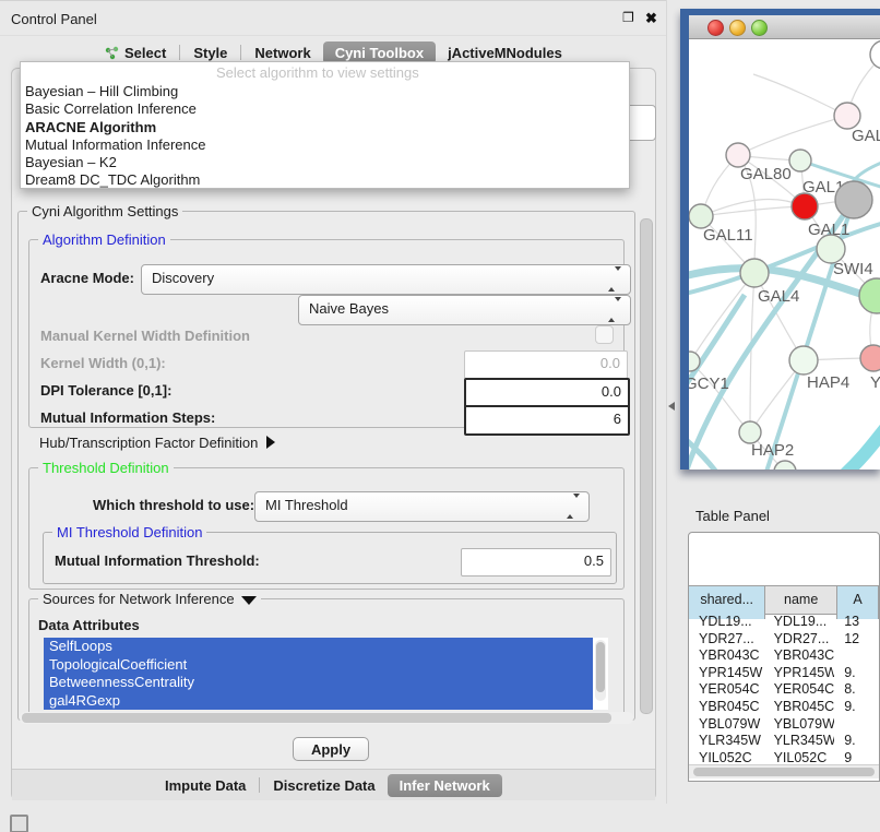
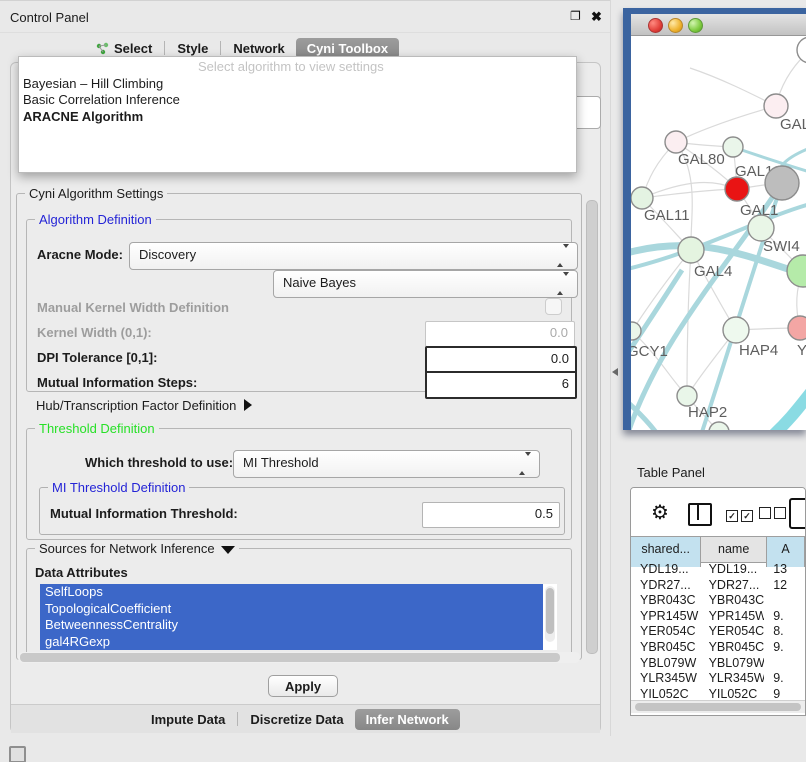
  Control Panel
  ❐
  ✖
  Select
  Style
  Network
  Cyni Toolbox
- jActiveMNodules
  Cyni Algorithm Settings
  Algorithm Definition
  Aracne Mode:
  Discovery
  Naive Bayes
  Manual Kernel Width Definition
  Kernel Width (0,1):
  0.0
  DPI Tolerance [0,1]:
  0.0
  Mutual Information Steps:
  6
  Hub/Transcription Factor Definition
  Threshold Definition
  Which threshold to use:
  MI Threshold
  MI Threshold Definition
  Mutual Information Threshold:
  0.5
  Sources for Network Inference
  Data Attributes
  SelfLoops
  TopologicalCoefficient
  BetweennessCentrality
  gal4RGexp
  Apply
  Impute Data
  Discretize Data
  Infer Network
  Select algorithm to view settings
  Bayesian – Hill Climbing
  Basic Correlation Inference
  ARACNE Algorithm
- Mutual Information Inference
- Bayesian – K2
- Dream8 DC_TDC Algorithm
  GAL80
  GAL1
  GAL11
  SWI4
  GAL4
  GCY1
  HAP4
  Y
  HAP2
  Table Panel
+ ⚙
+ ✓ ✓
  shared...
  name
  A
  YDL19...
  YDL19...
  13
  YDR27...
  YDR27...
  12
  YBR043C
  YBR043C
  YPR145W
  YPR145W
  9.
  YER054C
  YER054C
  8.
  YBR045C
  YBR045C
  9.
  YBL079W
  YBL079W
  YLR345W
  YLR345W
  9.
  YIL052C
  YIL052C
  9
